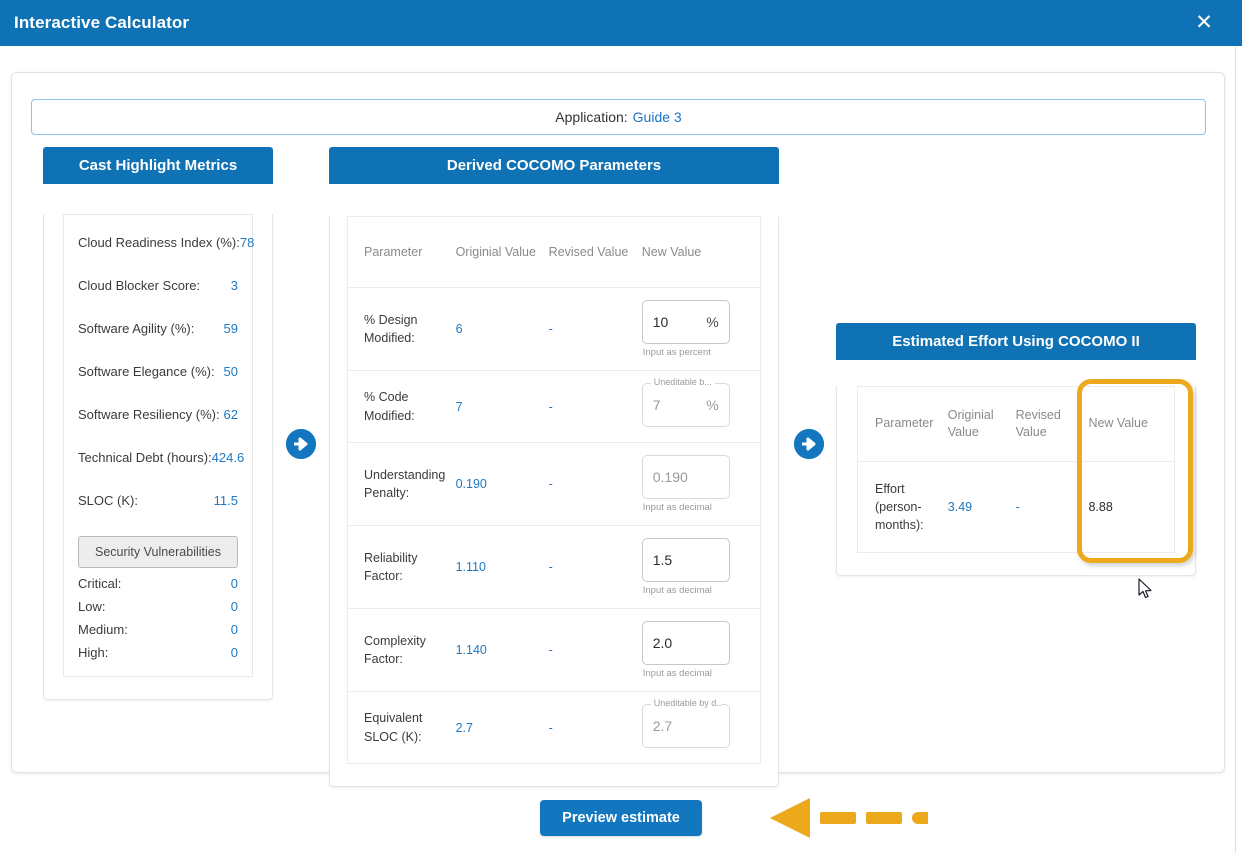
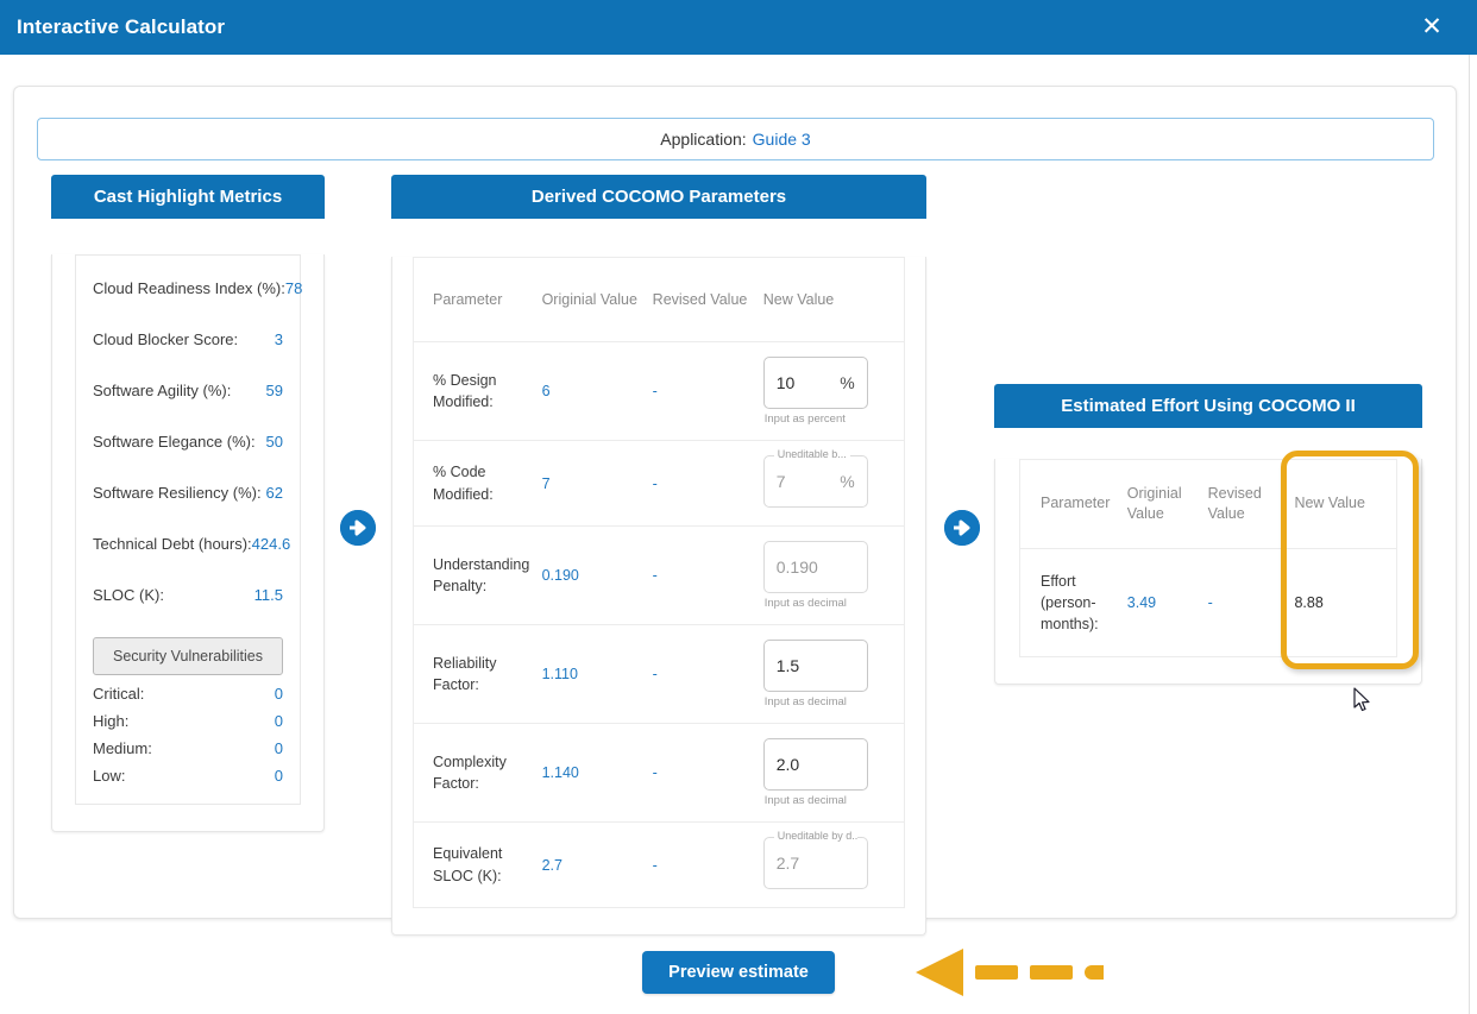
  Interactive Calculator
  ✕
  Application:
  Guide 3
  Cast Highlight Metrics
  Cloud Readiness Index (%):
  78
  Cloud Blocker Score:
  3
  Software Agility (%):
  59
  Software Elegance (%):
  50
  Software Resiliency (%):
  62
  Technical Debt (hours):
  424.6
  SLOC (K):
  11.5
  Security Vulnerabilities
  Critical:
  0
- Low:
+ High:
  0
  Medium:
  0
- High:
+ Low:
  0
  Derived COCOMO Parameters
  Parameter	Originial Value	Revised Value	New Value
  % Design Modified:	6	-	10 % Input as percent
  % Code Modified:	7	-	Uneditable b... 7 %
  Understanding Penalty:	0.190	-	0.190 Input as decimal
  Reliability Factor:	1.110	-	1.5 Input as decimal
  Complexity Factor:	1.140	-	2.0 Input as decimal
  Equivalent SLOC (K):	2.7	-	Uneditable by d.. 2.7
  Estimated Effort Using COCOMO II
  Parameter	Originial Value	Revised Value	New Value
  Effort (person-months):	3.49	-	8.88
  Preview estimate
